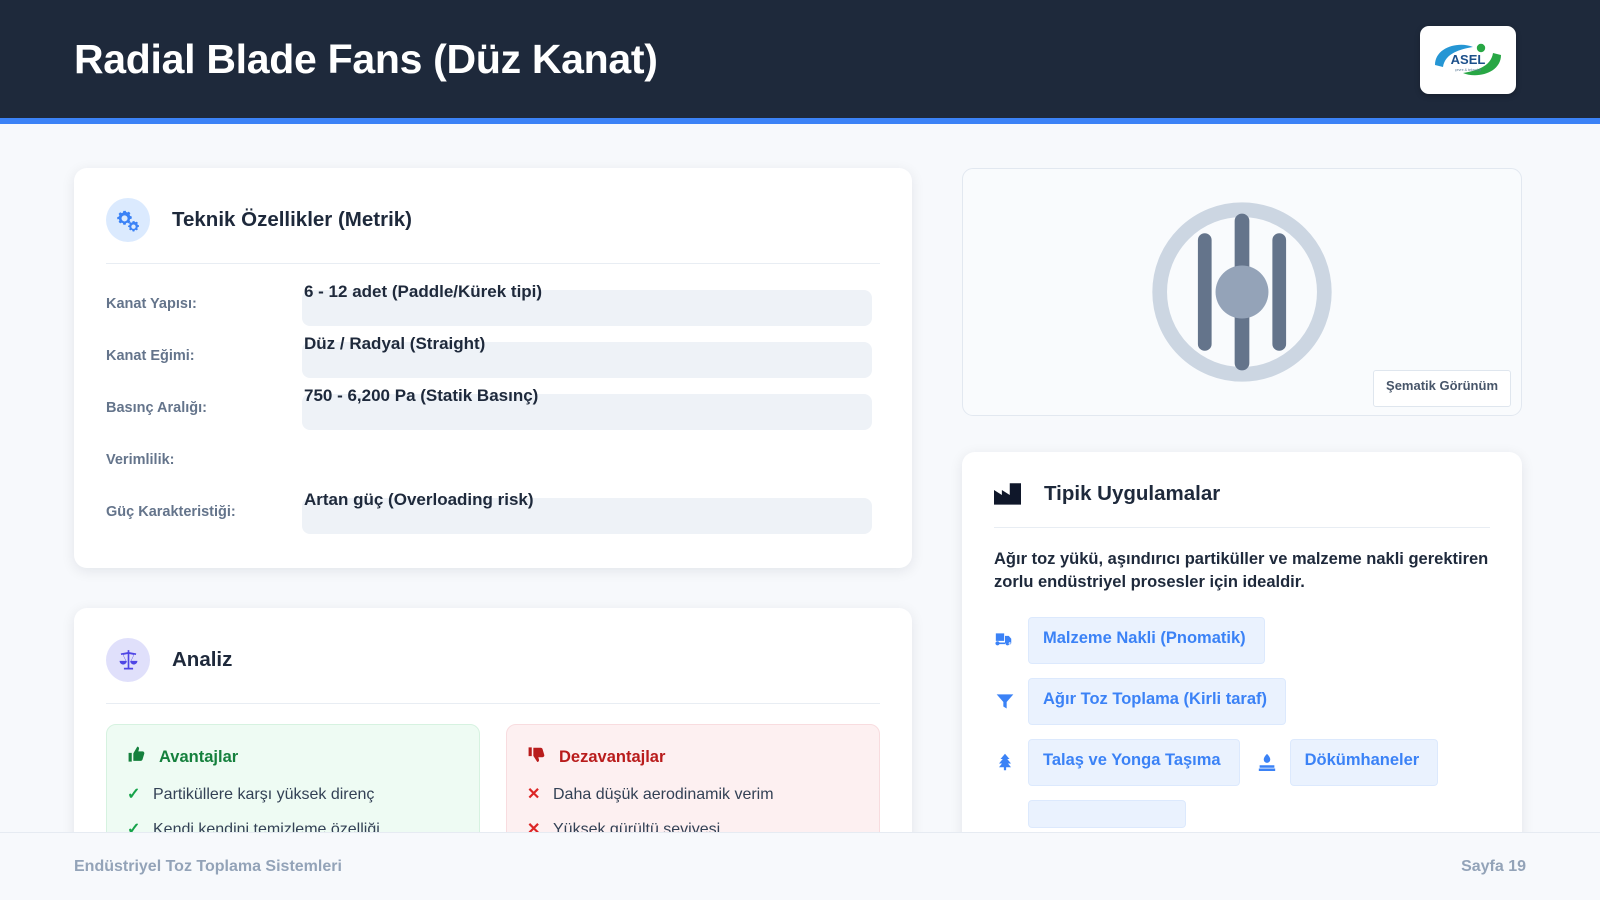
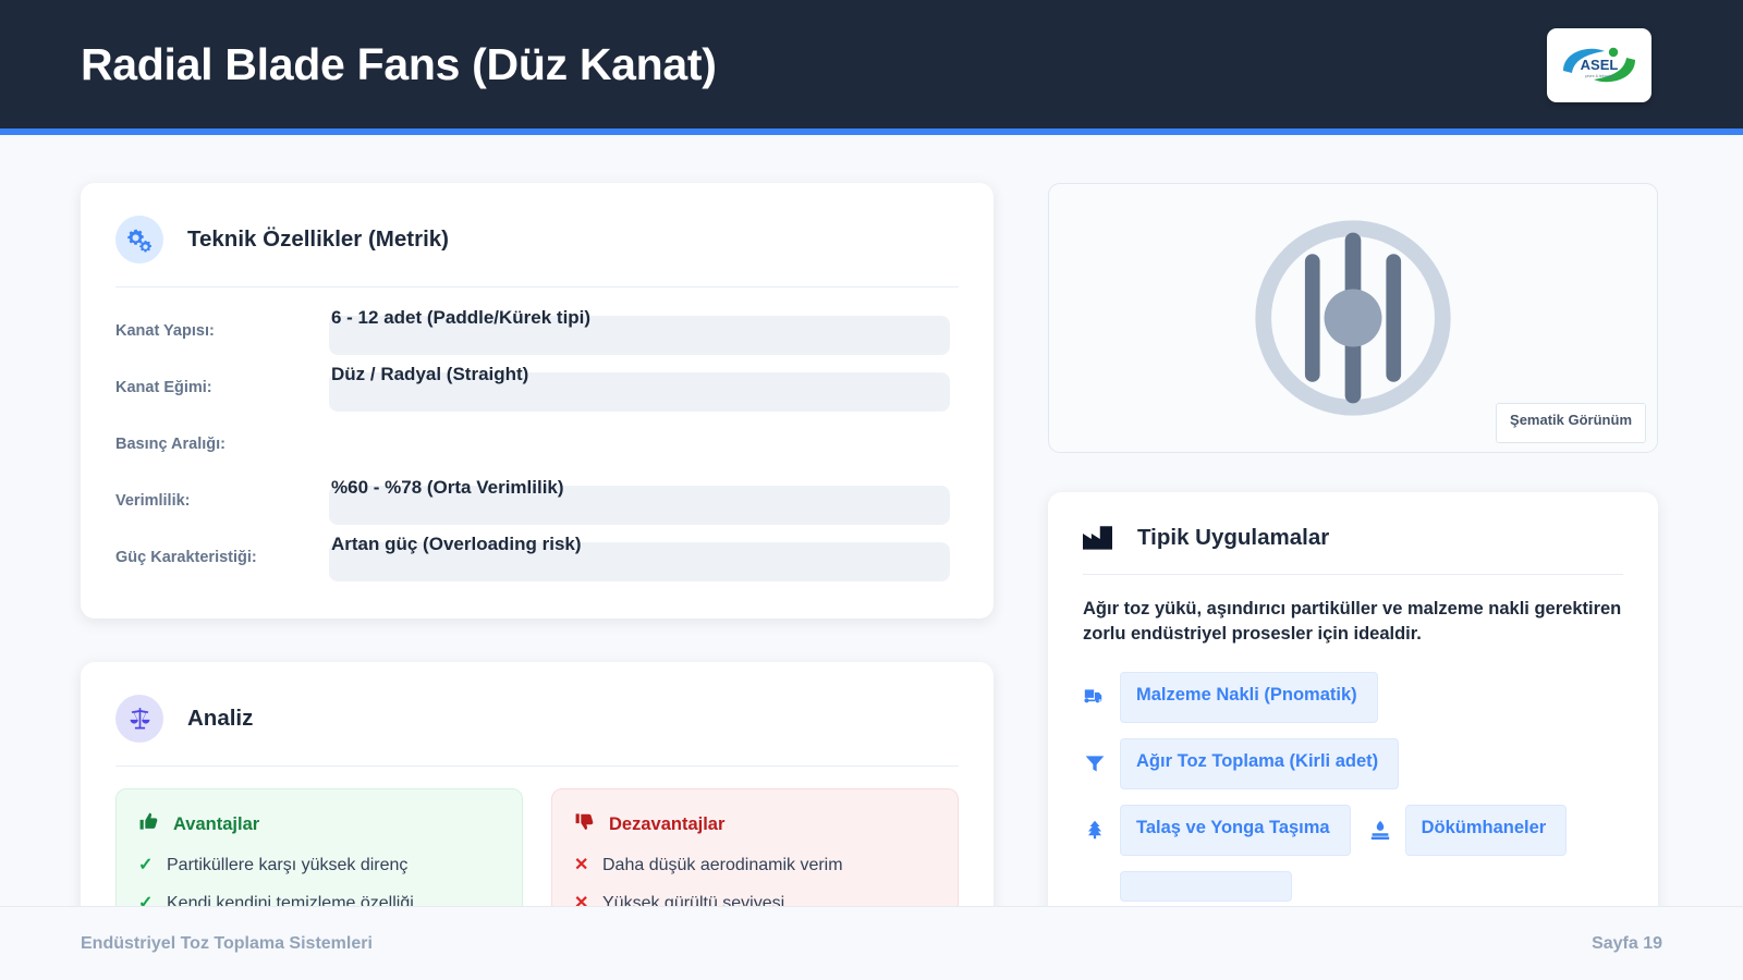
  Radial Blade Fans (Düz Kanat)
  ASEL
  Teknik Özellikler (Metrik)
  Kanat Yapısı:
  6 - 12 adet (Paddle/Kürek tipi)
  Kanat Eğimi:
  Düz / Radyal (Straight)
  Basınç Aralığı:
- 750 - 6,200 Pa (Statik Basınç)
  Verimlilik:
+ %60 - %78 (Orta Verimlilik)
  Güç Karakteristiği:
  Artan güç (Overloading risk)
  Analiz
  Avantajlar
  ✓
  Partiküllere karşı yüksek direnç
  ✓
  Kendi kendini temizleme özelliği
  Dezavantajlar
  ✕
  Daha düşük aerodinamik verim
  ✕
  Yüksek gürültü seviyesi
  Şematik Görünüm
  Tipik Uygulamalar
  Ağır toz yükü, aşındırıcı partiküller ve malzeme nakli gerektiren zorlu endüstriyel prosesler için idealdir.
  Malzeme Nakli (Pnomatik)
- Ağır Toz Toplama (Kirli taraf)
+ Ağır Toz Toplama (Kirli adet)
  Talaş ve Yonga Taşıma
  Dökümhaneler
  Endüstriyel Toz Toplama Sistemleri
  Sayfa 19
